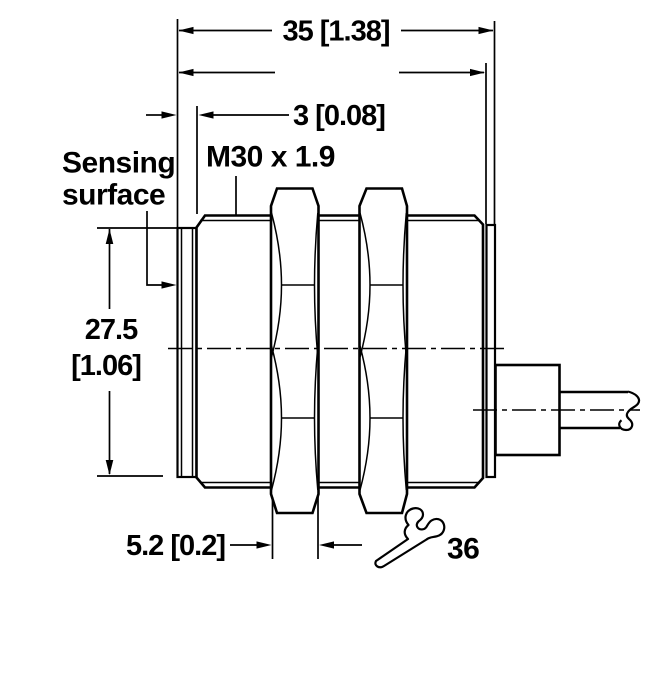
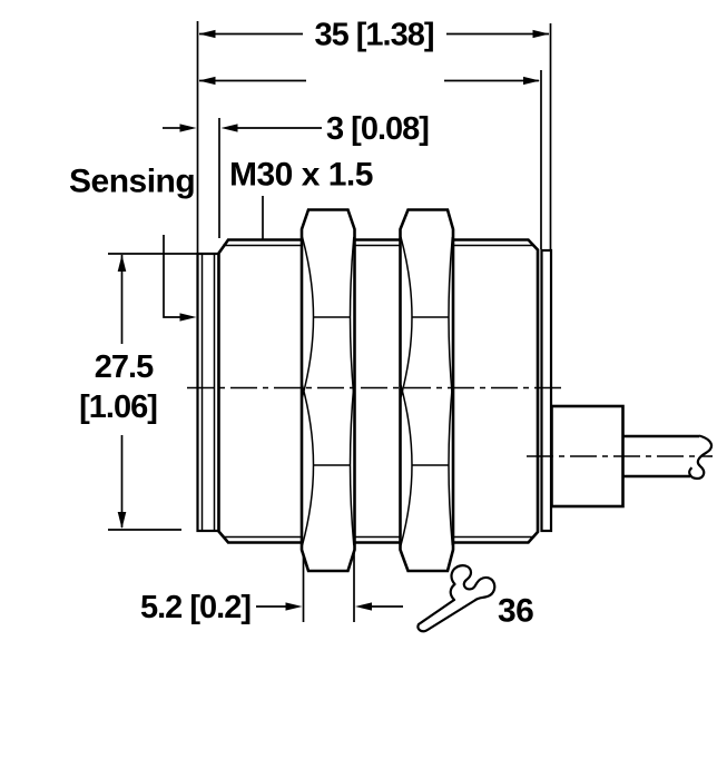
  35 [1.38]
  3 [0.08]
  27.5
  [1.06]
  5.2 [0.2]
  Sensing
- surface
- M30 x 1.9
+ M30 x 1.5
  36
